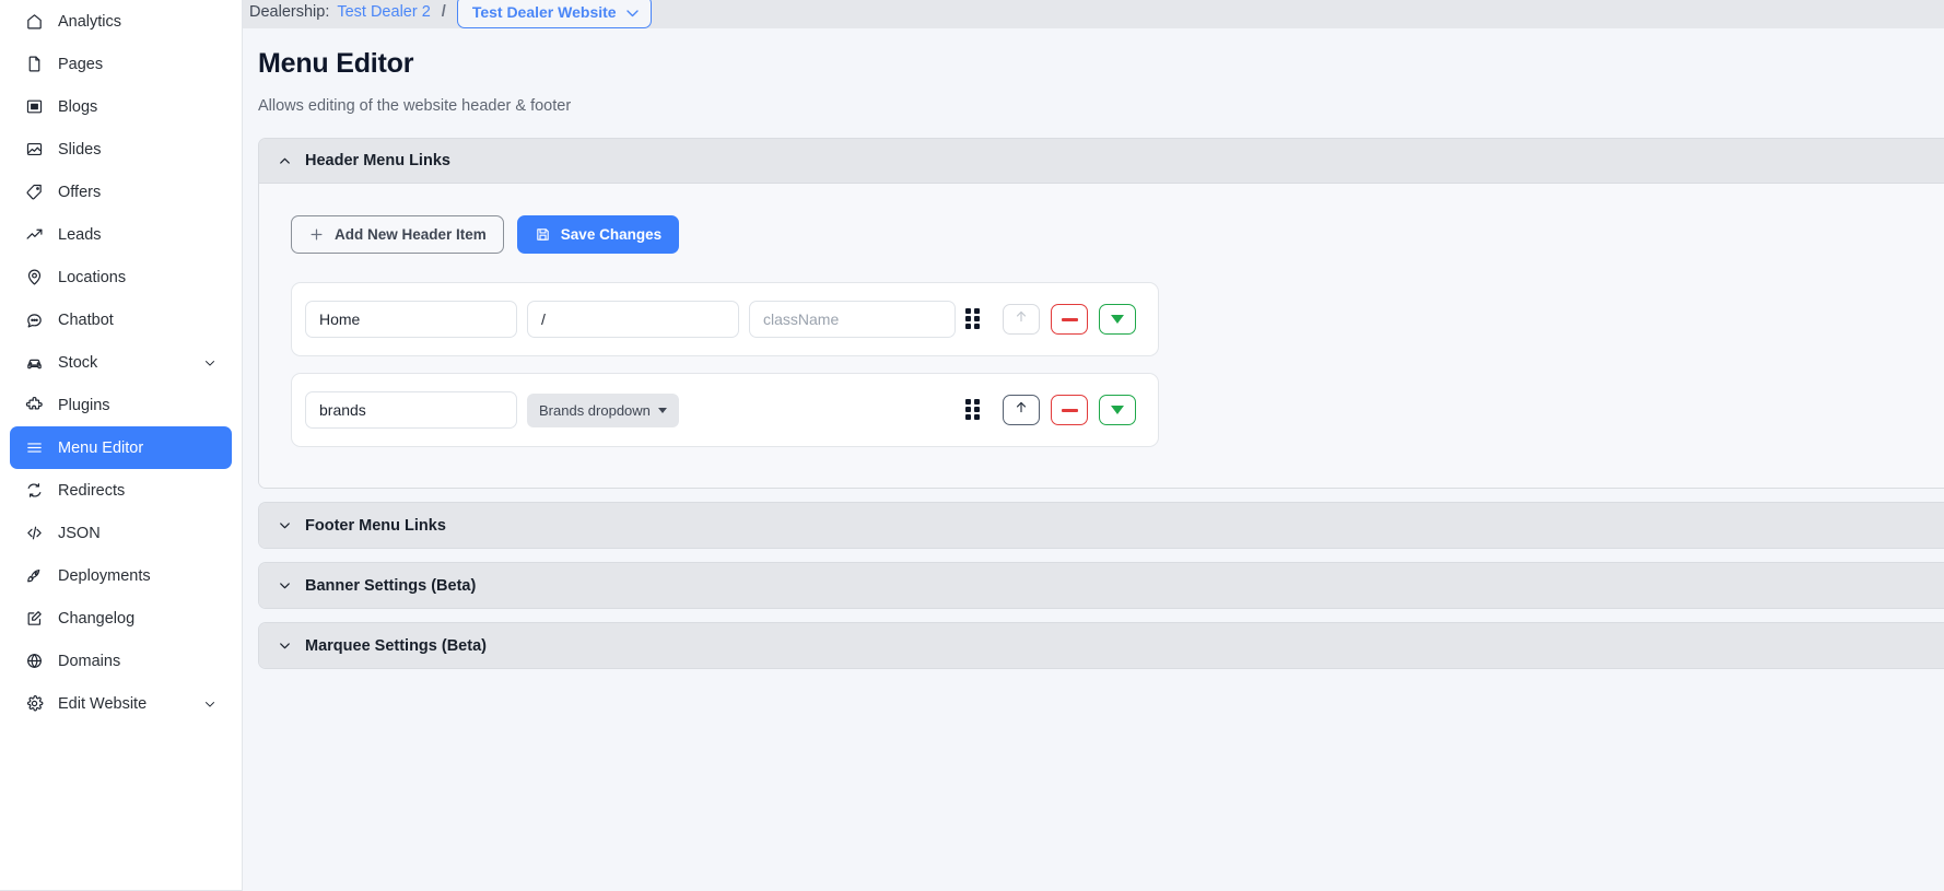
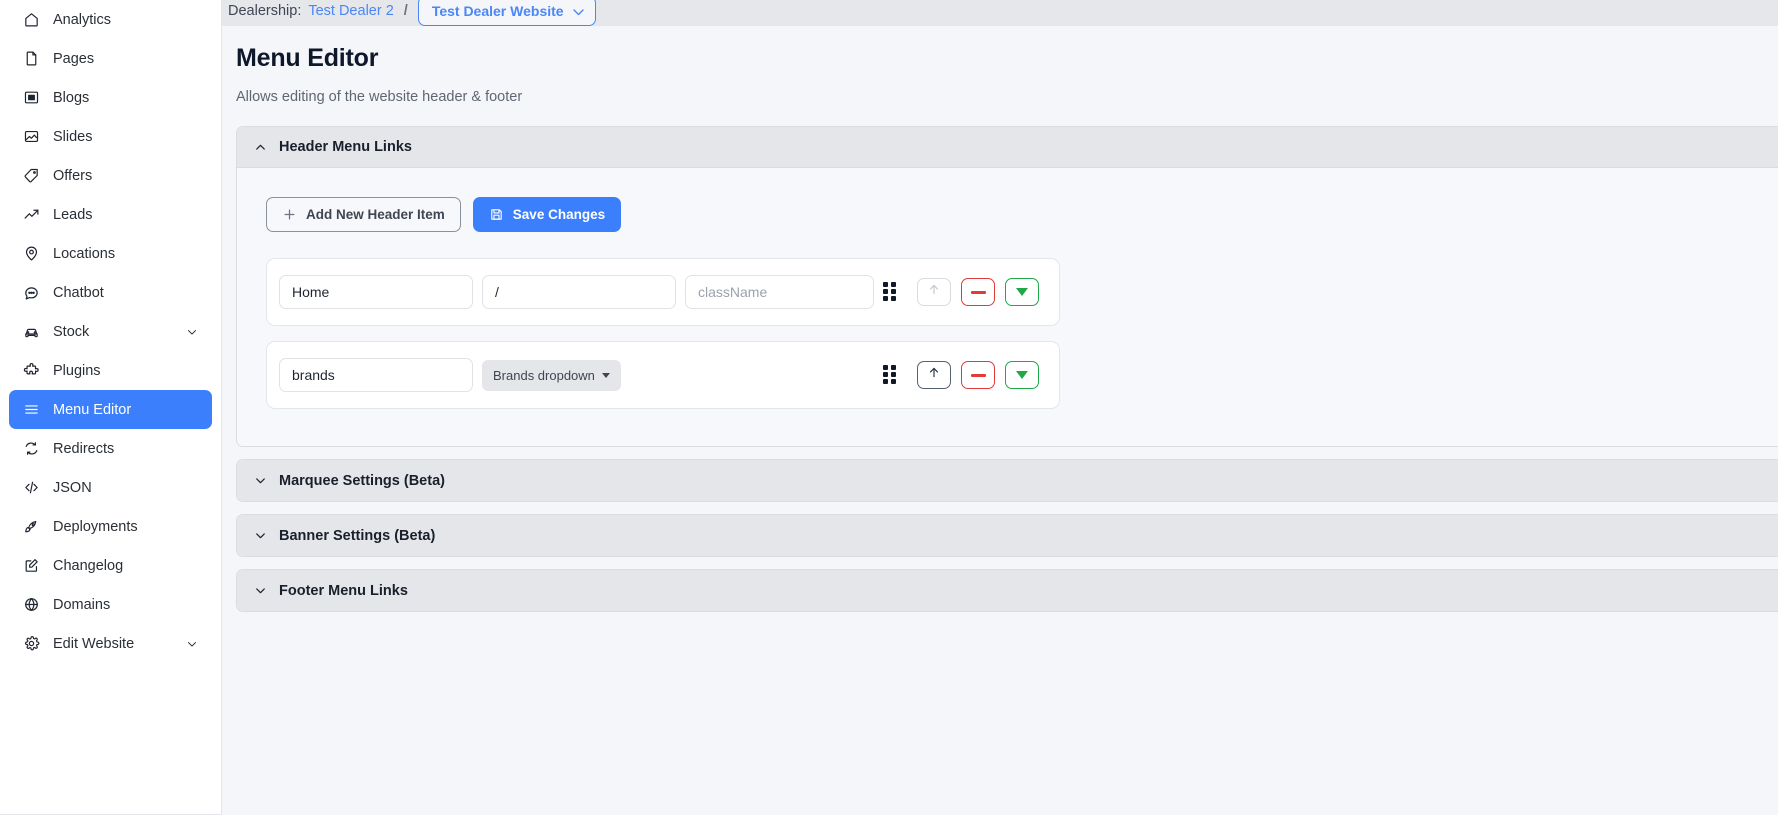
  Analytics
  Pages
  Blogs
  Slides
  Offers
  Leads
  Locations
  Chatbot
  Stock
  Plugins
  Menu Editor
  Redirects
  JSON
  Deployments
  Changelog
  Domains
  Edit Website
  Dealership:
  Test Dealer 2
  /
  Test Dealer Website
  Menu Editor
  Allows editing of the website header & footer
  Header Menu Links
  Add New Header Item
  Save Changes
  Home
  /
  className
  brands
  Brands dropdown
- Footer Menu Links
+ Marquee Settings (Beta)
  Banner Settings (Beta)
- Marquee Settings (Beta)
+ Footer Menu Links
